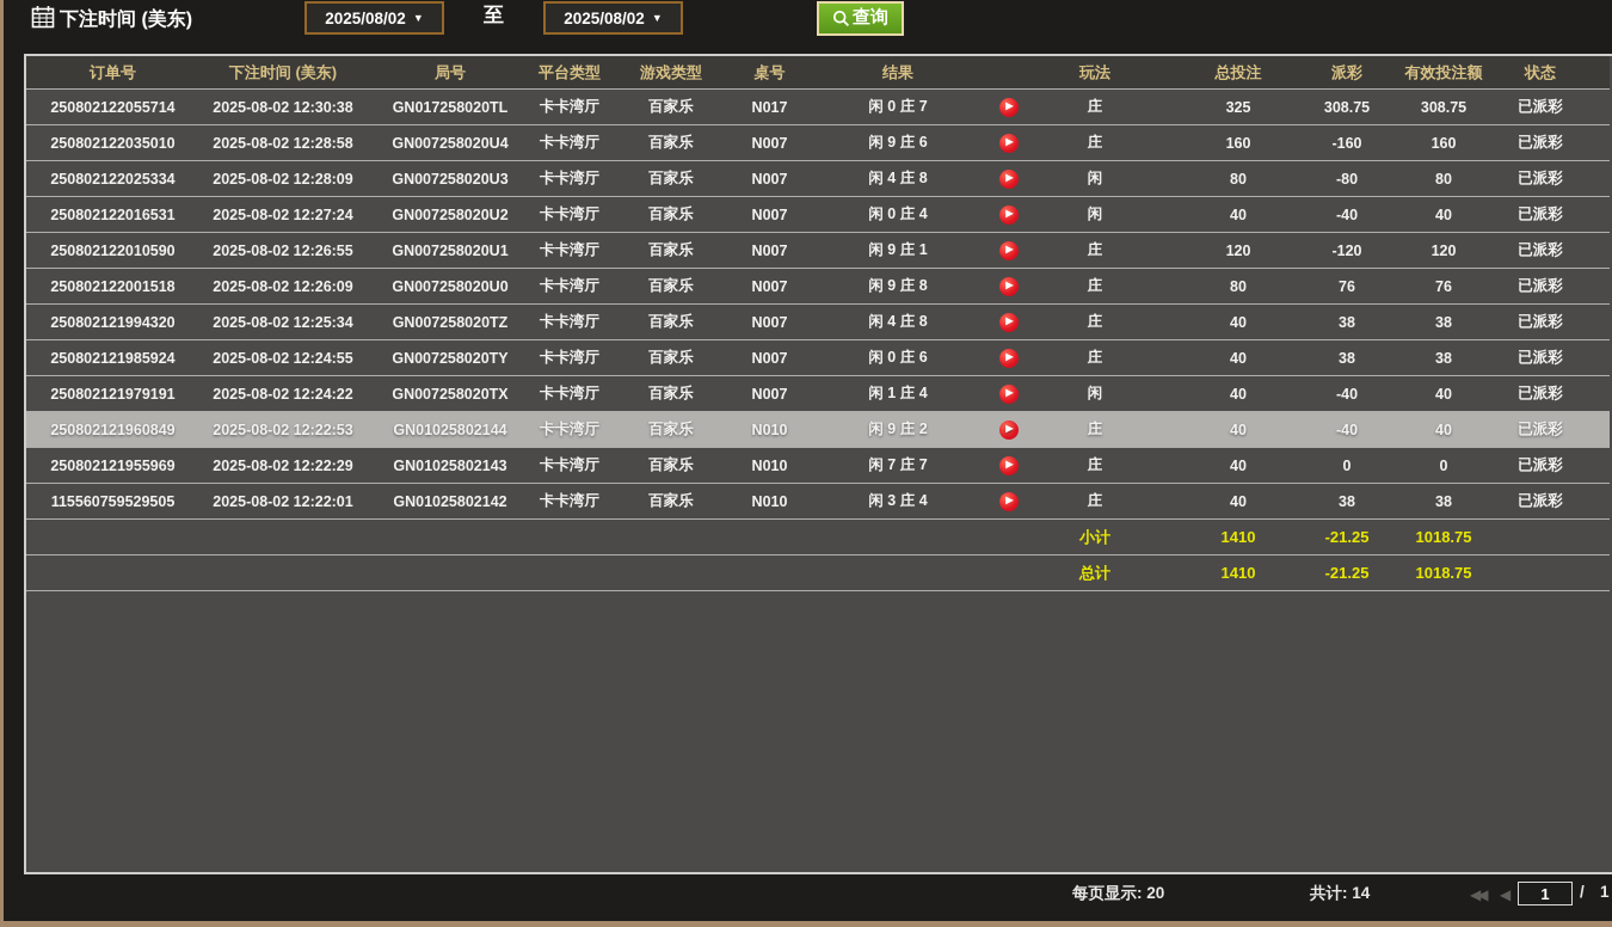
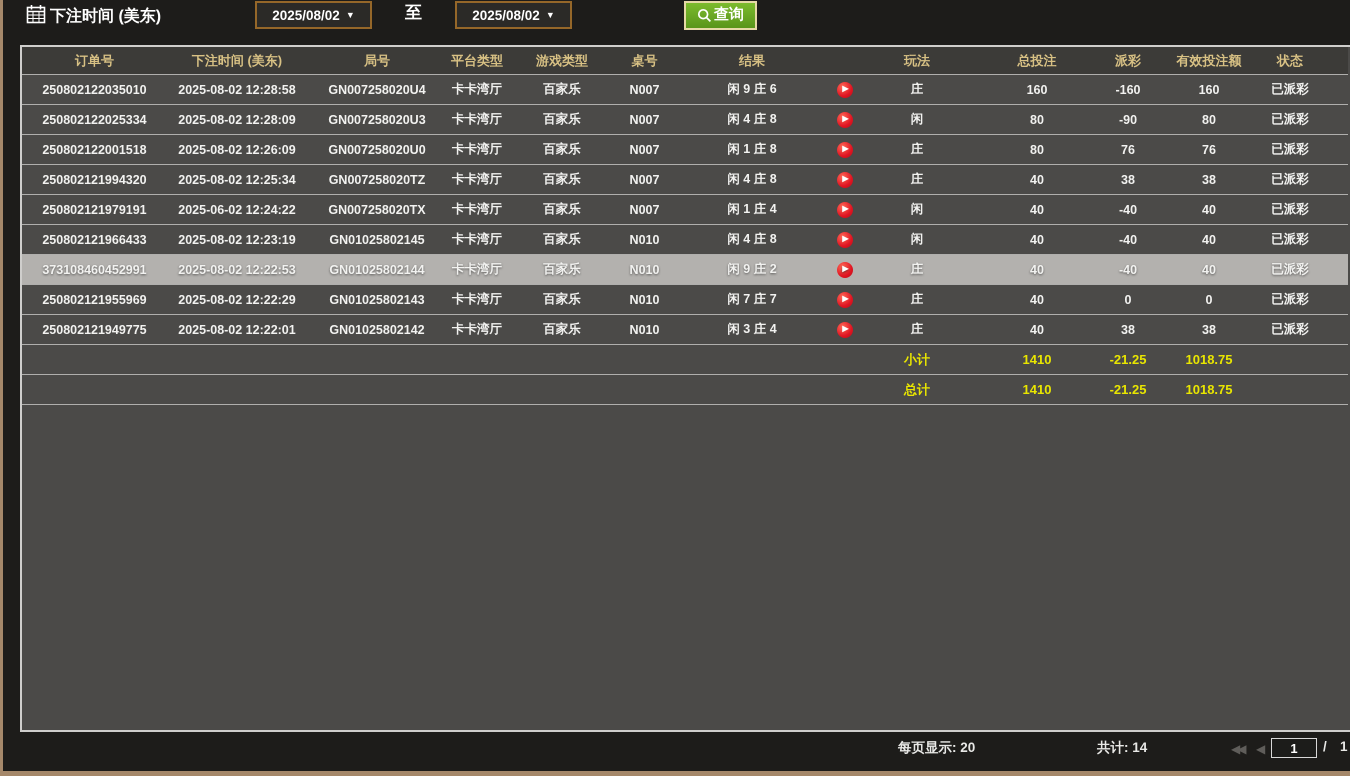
  下注时间 (美东)
  2025/08/02
  ▼
  至
  2025/08/02
  ▼
  查询
  订单号	下注时间 (美东)	局号	平台类型	游戏类型	桌号	结果		玩法	总投注	派彩	有效投注额	状态
- 250802122055714	2025-08-02 12:30:38	GN017258020TL	卡卡湾厅	百家乐	N017	闲 0 庄 7	▶	庄	325	308.75	308.75	已派彩
  250802122035010	2025-08-02 12:28:58	GN007258020U4	卡卡湾厅	百家乐	N007	闲 9 庄 6	▶	庄	160	-160	160	已派彩
- 250802122025334	2025-08-02 12:28:09	GN007258020U3	卡卡湾厅	百家乐	N007	闲 4 庄 8	▶	闲	80	-80	80	已派彩
+ 250802122025334	2025-08-02 12:28:09	GN007258020U3	卡卡湾厅	百家乐	N007	闲 4 庄 8	▶	闲	80	-90	80	已派彩
- 250802122016531	2025-08-02 12:27:24	GN007258020U2	卡卡湾厅	百家乐	N007	闲 0 庄 4	▶	闲	40	-40	40	已派彩
- 250802122010590	2025-08-02 12:26:55	GN007258020U1	卡卡湾厅	百家乐	N007	闲 9 庄 1	▶	庄	120	-120	120	已派彩
- 250802122001518	2025-08-02 12:26:09	GN007258020U0	卡卡湾厅	百家乐	N007	闲 9 庄 8	▶	庄	80	76	76	已派彩
+ 250802122001518	2025-08-02 12:26:09	GN007258020U0	卡卡湾厅	百家乐	N007	闲 1 庄 8	▶	庄	80	76	76	已派彩
  250802121994320	2025-08-02 12:25:34	GN007258020TZ	卡卡湾厅	百家乐	N007	闲 4 庄 8	▶	庄	40	38	38	已派彩
- 250802121985924	2025-08-02 12:24:55	GN007258020TY	卡卡湾厅	百家乐	N007	闲 0 庄 6	▶	庄	40	38	38	已派彩
- 250802121979191	2025-08-02 12:24:22	GN007258020TX	卡卡湾厅	百家乐	N007	闲 1 庄 4	▶	闲	40	-40	40	已派彩
+ 250802121979191	2025-06-02 12:24:22	GN007258020TX	卡卡湾厅	百家乐	N007	闲 1 庄 4	▶	闲	40	-40	40	已派彩
+ 250802121966433	2025-08-02 12:23:19	GN01025802145	卡卡湾厅	百家乐	N010	闲 4 庄 8	▶	闲	40	-40	40	已派彩
- 250802121960849	2025-08-02 12:22:53	GN01025802144	卡卡湾厅	百家乐	N010	闲 9 庄 2	▶	庄	40	-40	40	已派彩
+ 373108460452991	2025-08-02 12:22:53	GN01025802144	卡卡湾厅	百家乐	N010	闲 9 庄 2	▶	庄	40	-40	40	已派彩
  250802121955969	2025-08-02 12:22:29	GN01025802143	卡卡湾厅	百家乐	N010	闲 7 庄 7	▶	庄	40	0	0	已派彩
- 115560759529505	2025-08-02 12:22:01	GN01025802142	卡卡湾厅	百家乐	N010	闲 3 庄 4	▶	庄	40	38	38	已派彩
+ 250802121949775	2025-08-02 12:22:01	GN01025802142	卡卡湾厅	百家乐	N010	闲 3 庄 4	▶	庄	40	38	38	已派彩
  								小计	1410	-21.25	1018.75
  								总计	1410	-21.25	1018.75
  每页显示: 20
  共计: 14
  ◀◀
  ◀
  1
  /
  1
